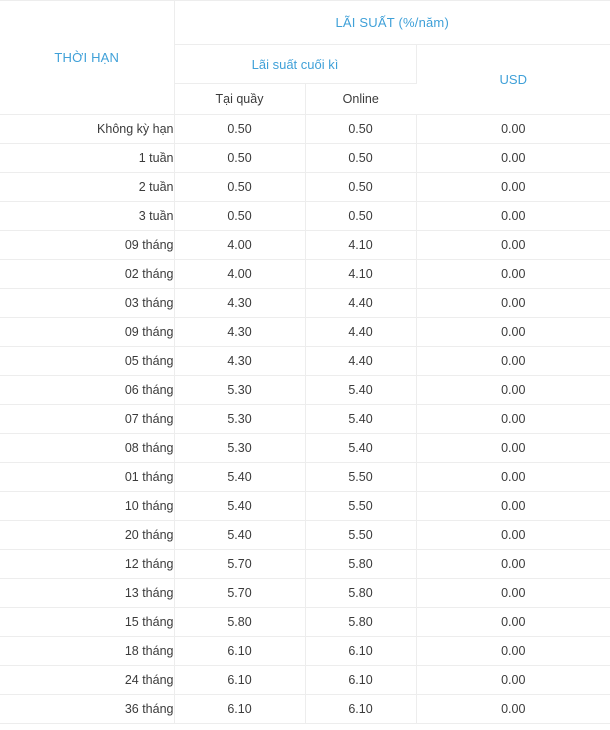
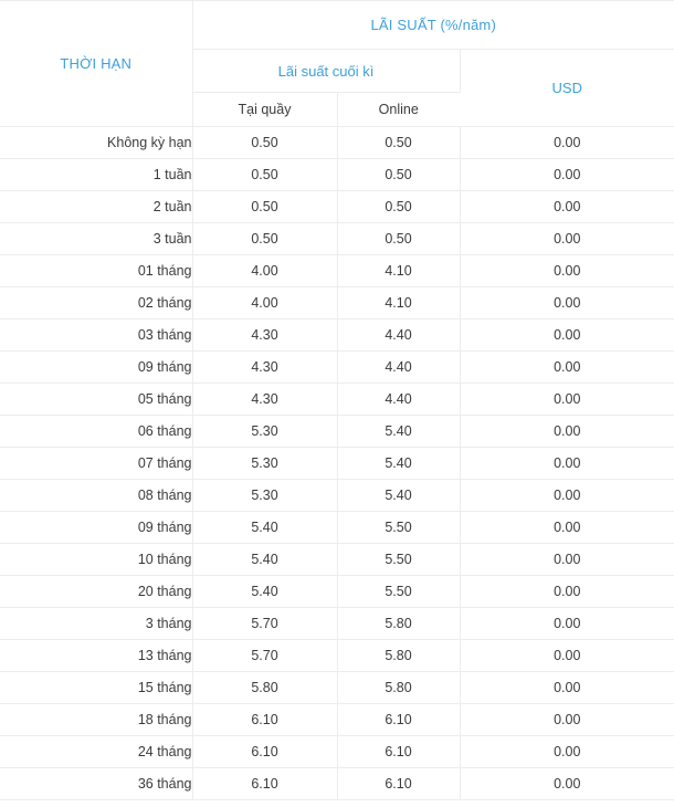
  THỜI HẠN	LÃI SUẤT (%/năm)
  Lãi suất cuối kì	USD
  Tại quầy	Online
  Không kỳ hạn	0.50	0.50	0.00
  1 tuần	0.50	0.50	0.00
  2 tuần	0.50	0.50	0.00
  3 tuần	0.50	0.50	0.00
- 09 tháng	4.00	4.10	0.00
+ 01 tháng	4.00	4.10	0.00
  02 tháng	4.00	4.10	0.00
  03 tháng	4.30	4.40	0.00
  09 tháng	4.30	4.40	0.00
  05 tháng	4.30	4.40	0.00
  06 tháng	5.30	5.40	0.00
  07 tháng	5.30	5.40	0.00
  08 tháng	5.30	5.40	0.00
- 01 tháng	5.40	5.50	0.00
+ 09 tháng	5.40	5.50	0.00
  10 tháng	5.40	5.50	0.00
  20 tháng	5.40	5.50	0.00
- 12 tháng	5.70	5.80	0.00
+ 3 tháng	5.70	5.80	0.00
  13 tháng	5.70	5.80	0.00
  15 tháng	5.80	5.80	0.00
  18 tháng	6.10	6.10	0.00
  24 tháng	6.10	6.10	0.00
  36 tháng	6.10	6.10	0.00
